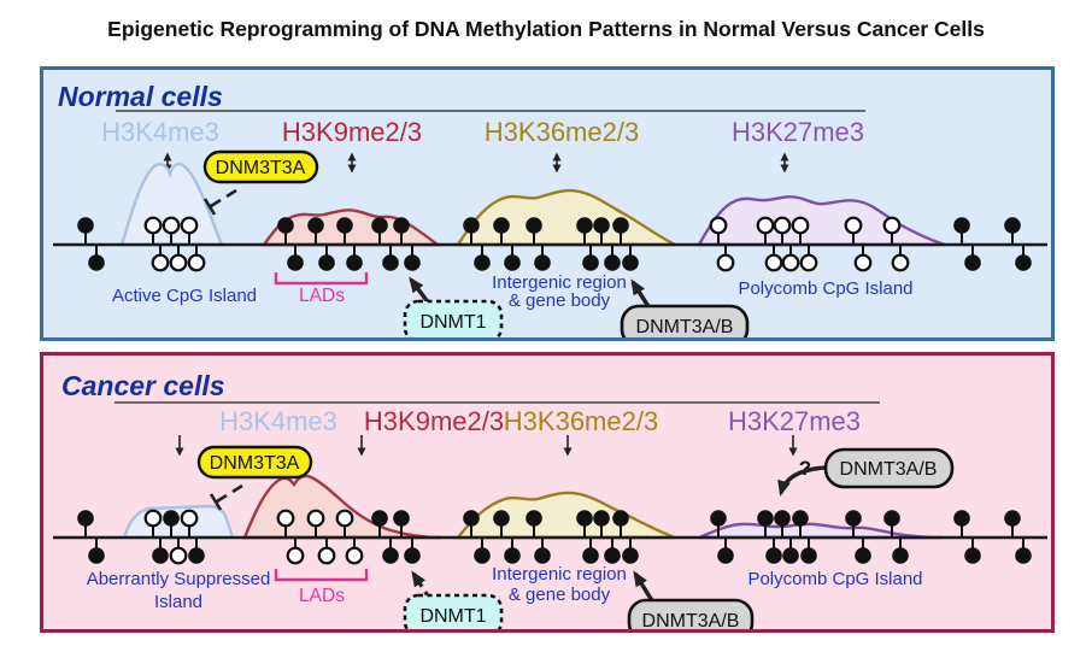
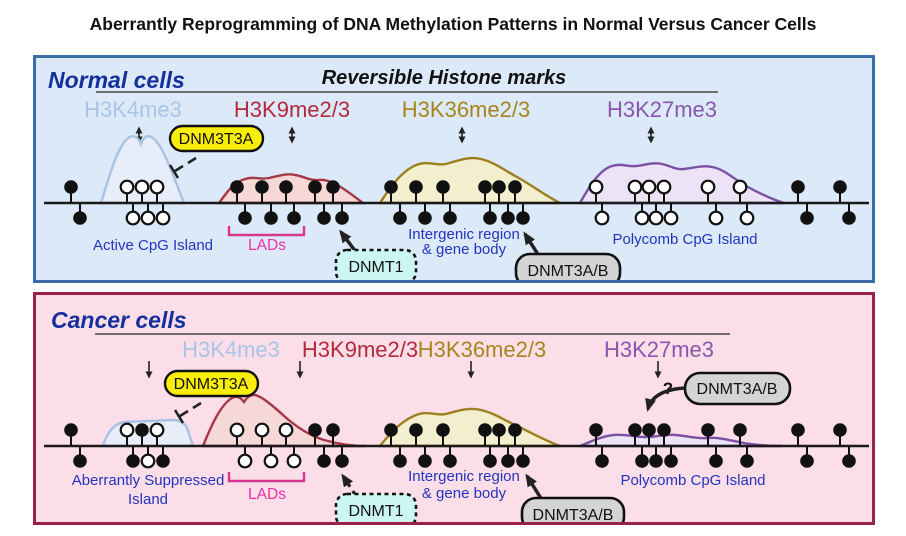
- Epigenetic Reprogramming of DNA Methylation Patterns in Normal Versus Cancer Cells
+ Aberrantly Reprogramming of DNA Methylation Patterns in Normal Versus Cancer Cells
  Normal cells
+ Reversible Histone marks
  H3K4me3
  H3K9me2/3
  H3K36me2/3
  H3K27me3
  DNM3T3A
  LADs
  Active CpG Island
  Intergenic region
  & gene body
  Polycomb CpG Island
  DNMT1
  DNMT3A/B
  Cancer cells
  H3K4me3
  H3K9me2/3
  H3K36me2/3
  H3K27me3
  DNM3T3A
  ?
  DNMT3A/B
  LADs
  Aberrantly Suppressed
  Island
  Intergenic region
  & gene body
  Polycomb CpG Island
  DNMT1
  DNMT3A/B
